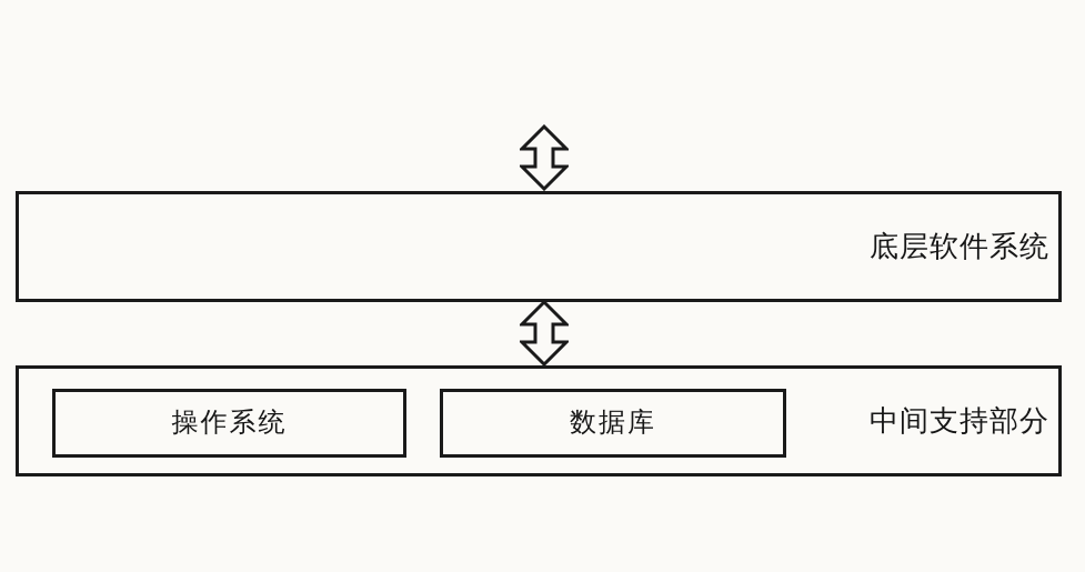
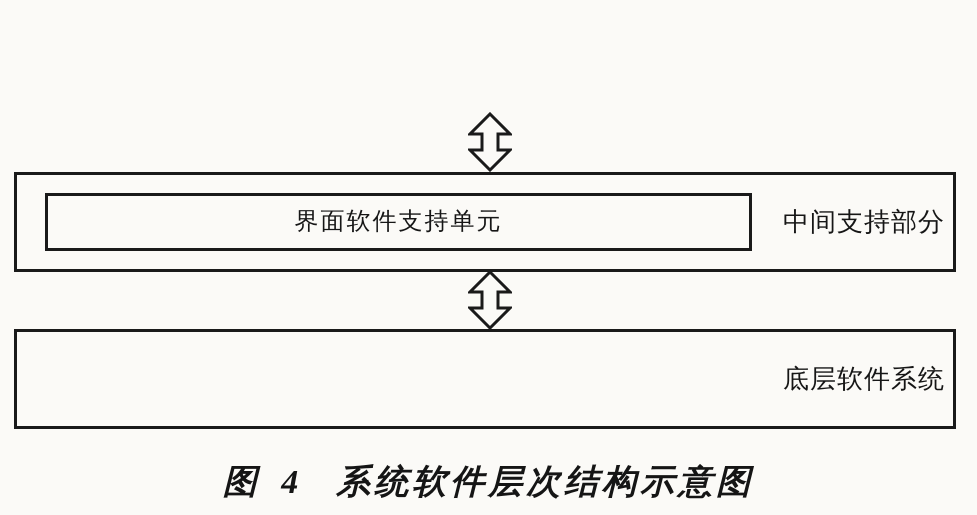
+ 界面软件支持单元
- 底层软件系统
+ 中间支持部分
- 操作系统
- 数据库
- 中间支持部分
+ 底层软件系统
+ 图 4 系统软件层次结构示意图
